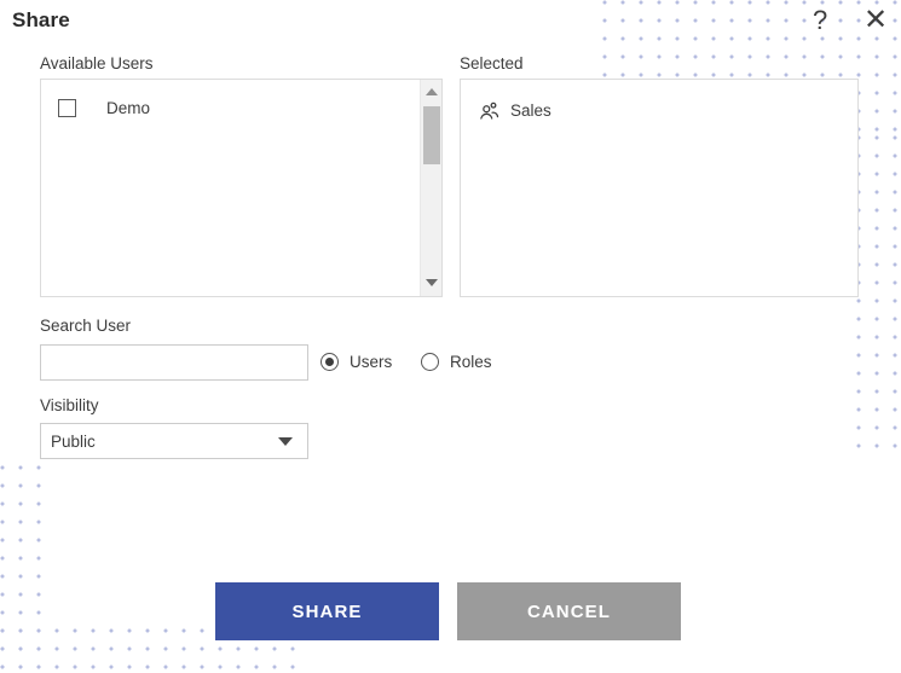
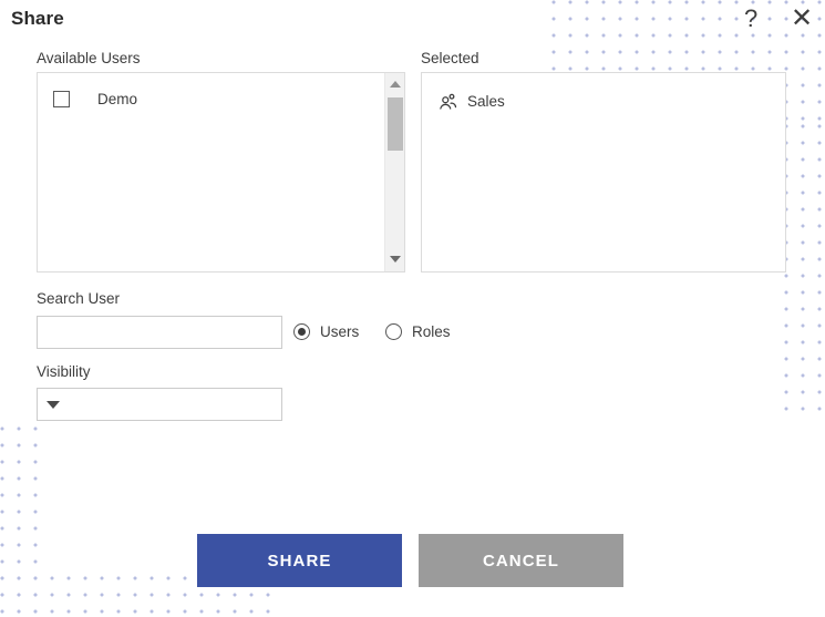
  Share
  ?
  ✕
  Available Users
  Demo
  Selected
  Sales
  Search User
  Users
  Roles
  Visibility
- Public
  SHARE
  CANCEL
